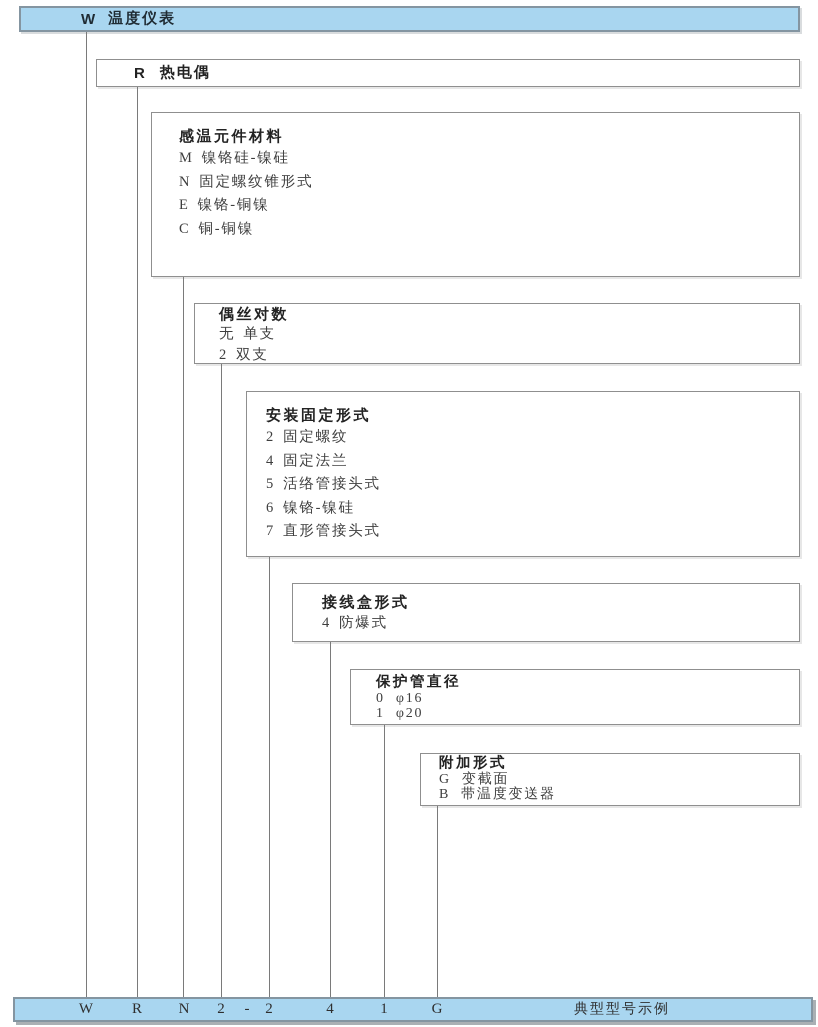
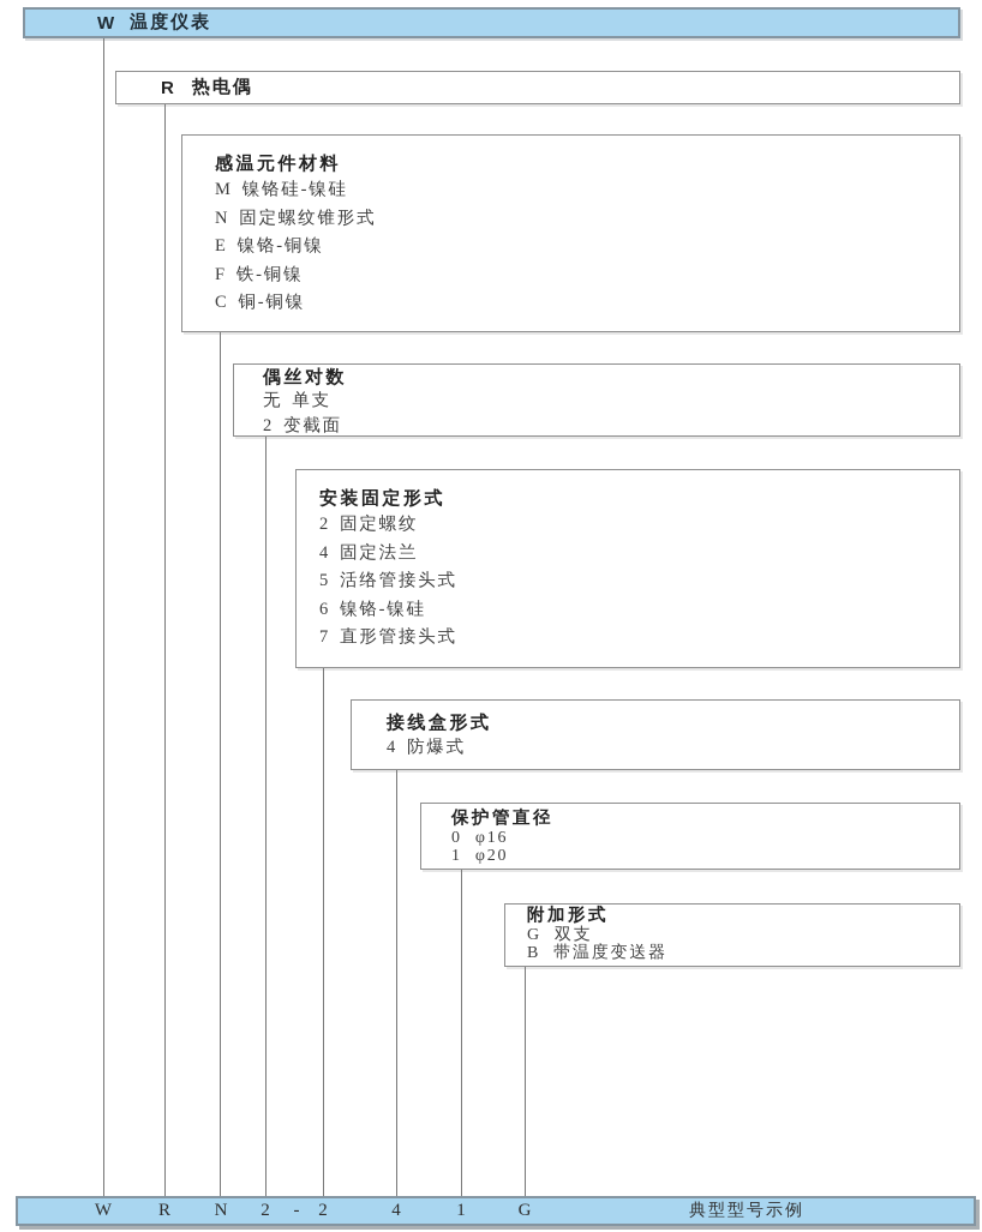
  W
  温度仪表
  R
  热电偶
  感温元件材料
  M 镍铬硅-镍硅
  N 固定螺纹锥形式
  E 镍铬-铜镍
+ F 铁-铜镍
  C 铜-铜镍
  偶丝对数
  无 单支
- 2 双支
+ 2 变截面
  安装固定形式
  2 固定螺纹
  4 固定法兰
  5 活络管接头式
  6 镍铬-镍硅
  7 直形管接头式
  接线盒形式
  4 防爆式
  保护管直径
  0 φ16
  1 φ20
  附加形式
- G 变截面
+ G 双支
  B 带温度变送器
  W
  R
  N
  2
  -
  2
  4
  1
  G
  典型型号示例
